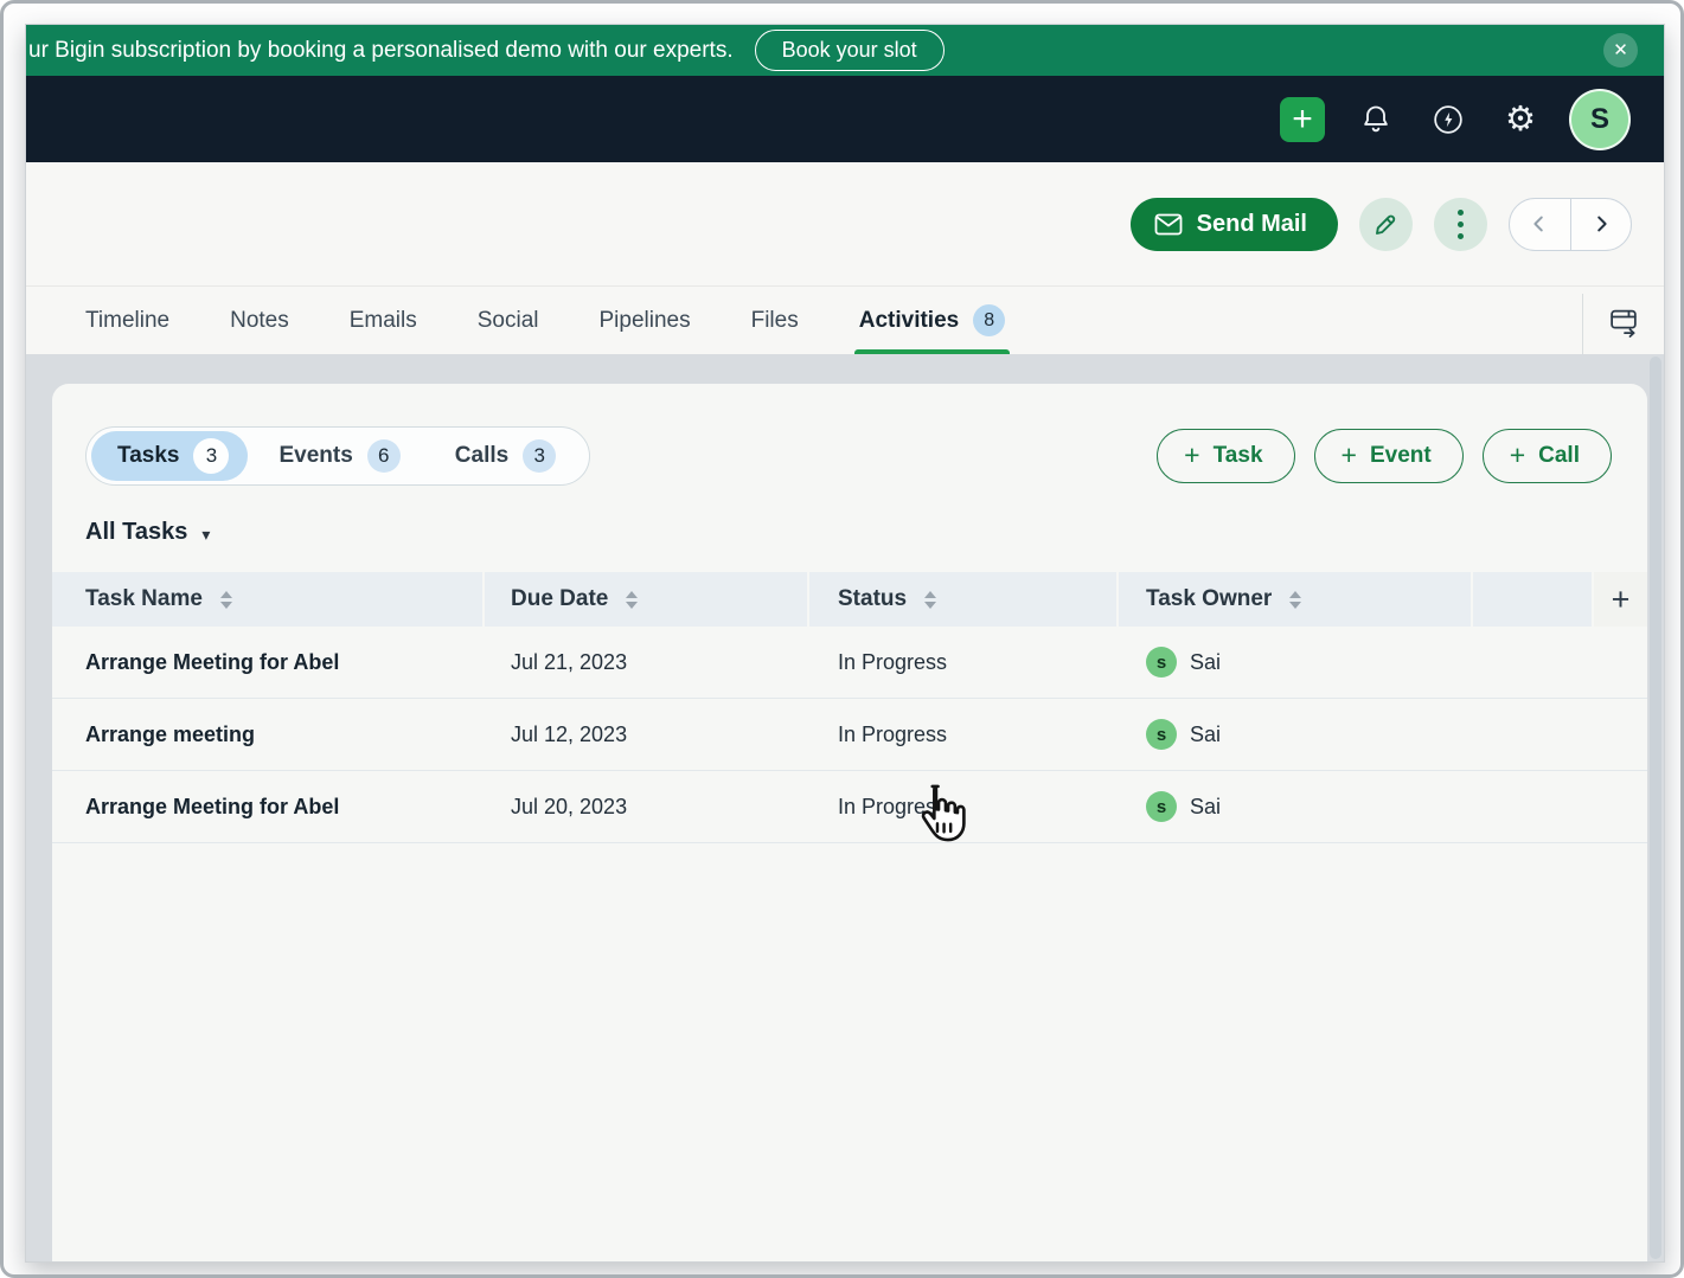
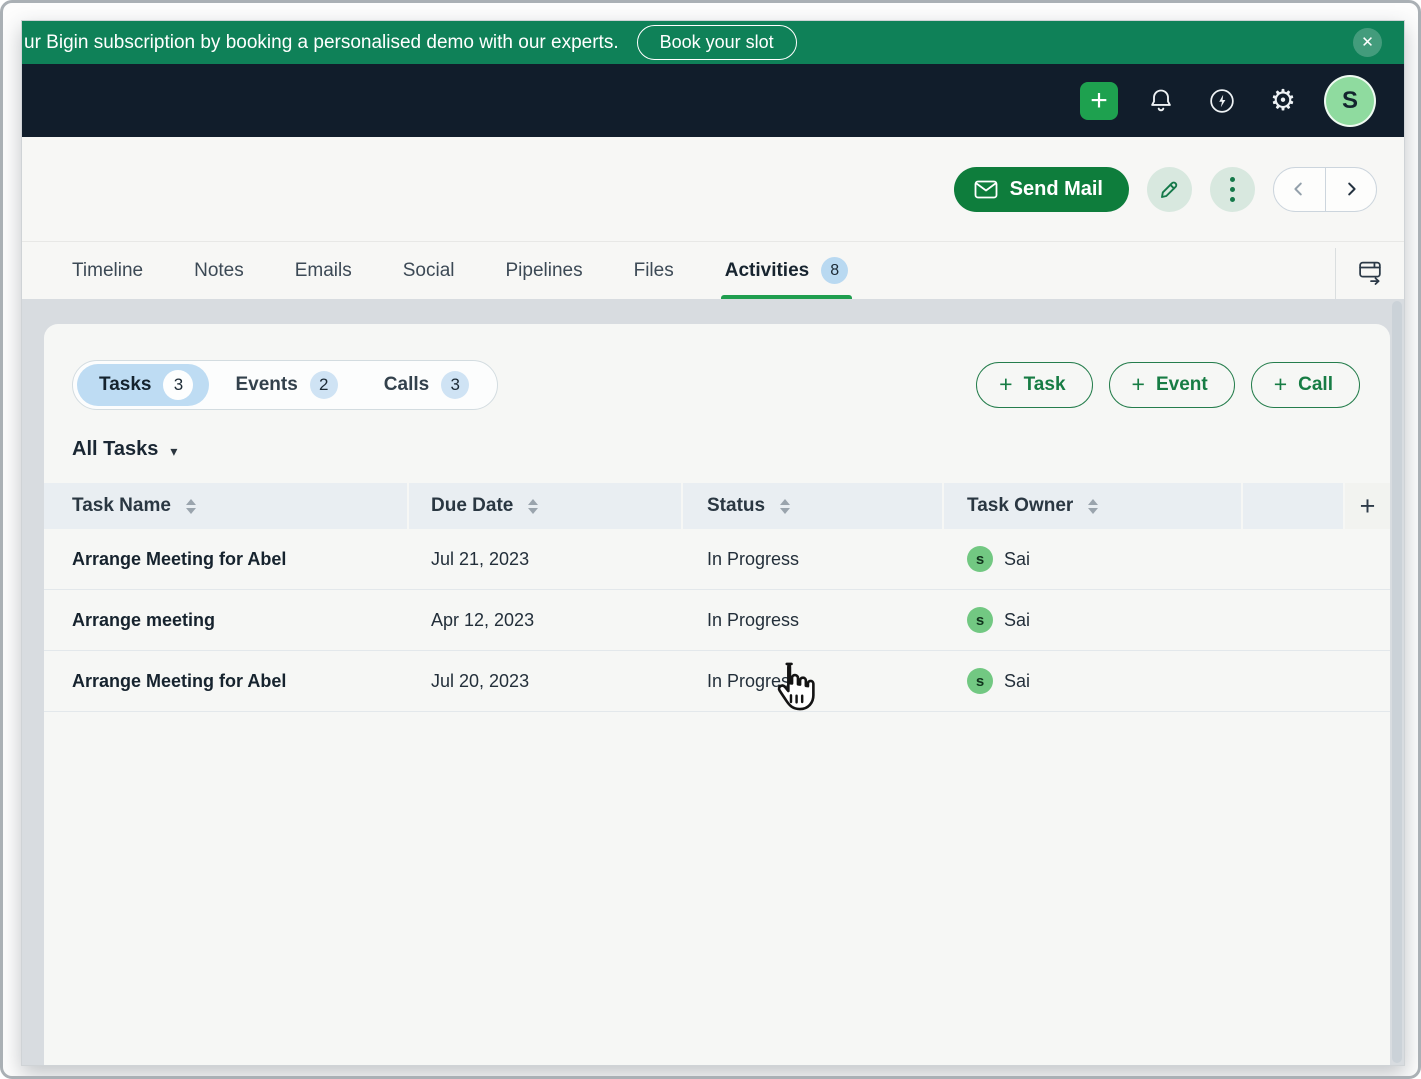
  ur Bigin subscription by booking a personalised demo with our experts.
  Book your slot
  ✕
  +
  ⚙
  S
  Send Mail
  Timeline
  Notes
  Emails
  Social
  Pipelines
  Files
  Activities
  8
  Tasks
  3
  Events
- 6
+ 2
  Calls
  3
  +
  Task
  +
  Event
  +
  Call
  All Tasks
  ▾
  Task Name
  Due Date
  Status
  Task Owner
  +
  Arrange Meeting for Abel
  Jul 21, 2023
  In Progress
  s
  Sai
  Arrange meeting
- Jul 12, 2023
+ Apr 12, 2023
  In Progress
  s
  Sai
  Arrange Meeting for Abel
  Jul 20, 2023
  In Progres
  s
  Sai
